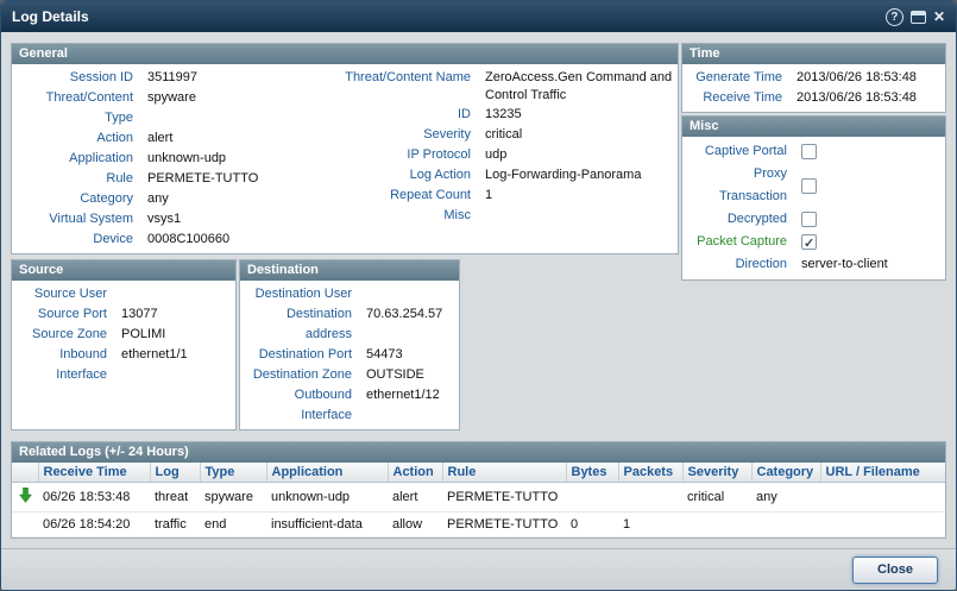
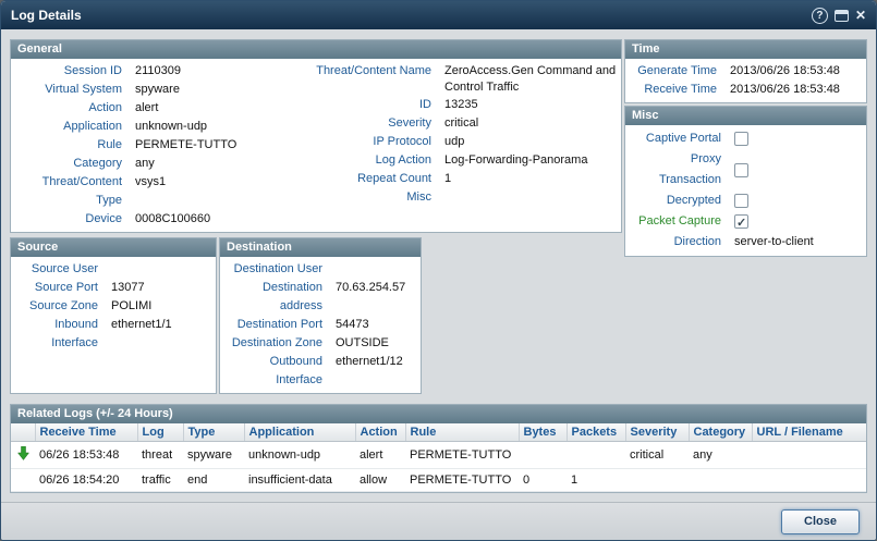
  Log Details
  ?
  ✕
  General
  Session ID
- 3511997
+ 2110309
- Threat/Content Type
+ Virtual System
  spyware
  Action
  alert
  Application
  unknown-udp
  Rule
  PERMETE-TUTTO
  Category
  any
- Virtual System
+ Threat/Content Type
  vsys1
  Device
  0008C100660
  Threat/Content Name
  ZeroAccess.Gen Command and Control Traffic
  ID
  13235
  Severity
  critical
  IP Protocol
  udp
  Log Action
  Log-Forwarding-Panorama
  Repeat Count
  1
  Misc
  Time
  Generate Time
  2013/06/26 18:53:48
  Receive Time
  2013/06/26 18:53:48
  Misc
  Captive Portal
  Proxy Transaction
  Decrypted
  Packet Capture
  Direction
  server-to-client
  Source
  Source User
  Source Port
  13077
  Source Zone
  POLIMI
  Inbound Interface
  ethernet1/1
  Destination
  Destination User
  Destination address
  70.63.254.57
  Destination Port
  54473
  Destination Zone
  OUTSIDE
  Outbound Interface
  ethernet1/12
  Related Logs (+/- 24 Hours)
  	Receive Time	Log	Type	Application	Action	Rule	Bytes	Packets	Severity	Category	URL / Filename
  	06/26 18:53:48	threat	spyware	unknown-udp	alert	PERMETE-TUTTO			critical	any
  	06/26 18:54:20	traffic	end	insufficient-data	allow	PERMETE-TUTTO	0	1
  Close
